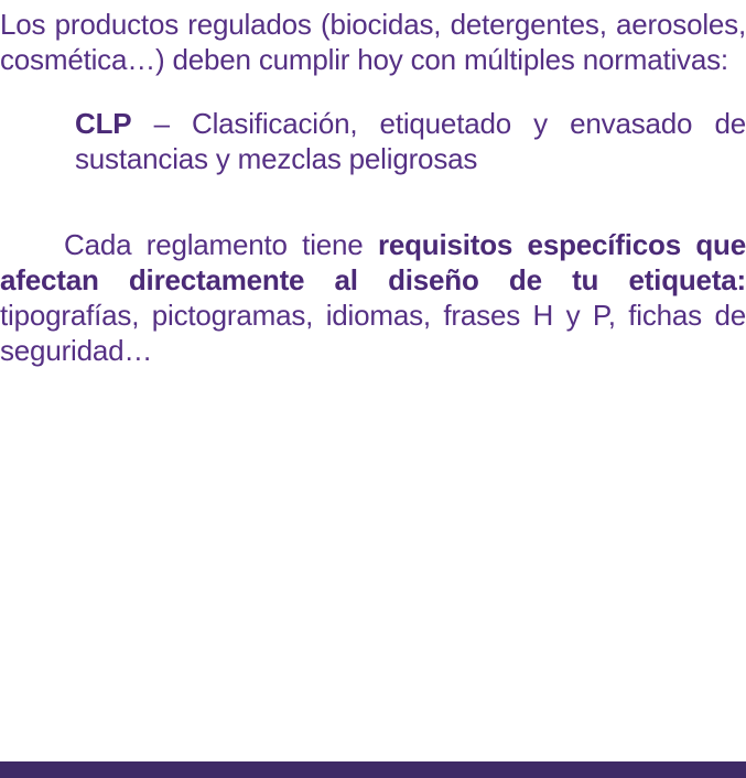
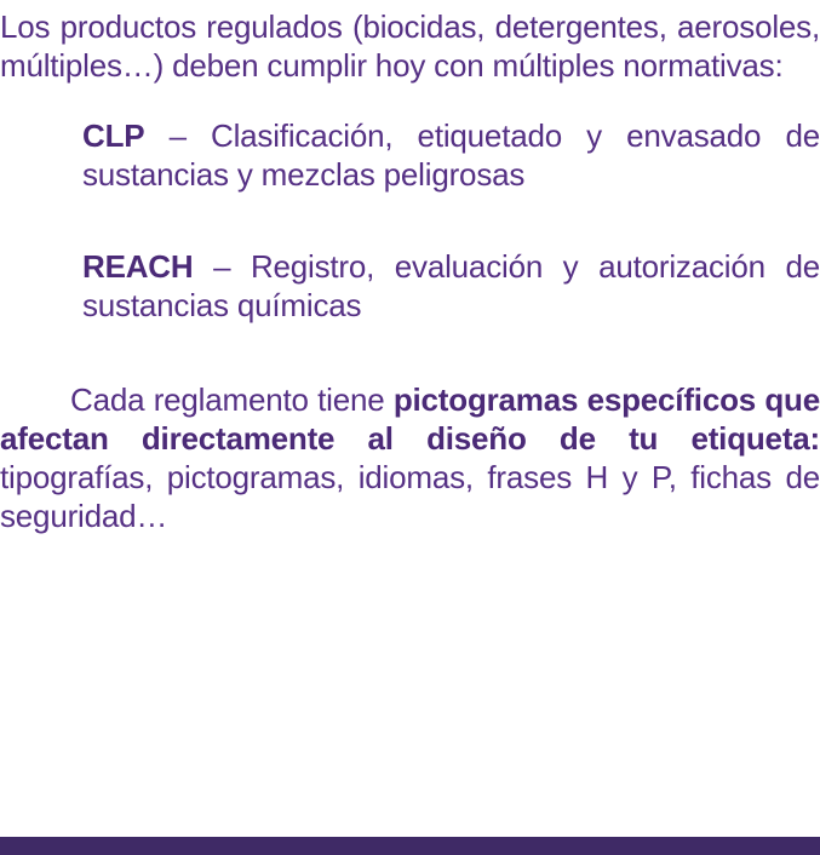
- Los productos regulados (biocidas, detergentes, aerosoles, cosmética…) deben cumplir hoy con múltiples normativas:
+ Los productos regulados (biocidas, detergentes, aerosoles, múltiples…) deben cumplir hoy con múltiples normativas:
  CLP – Clasificación, etiquetado y envasado de sustancias y mezclas peligrosas
+ REACH – Registro, evaluación y autorización de sustancias químicas
- Cada reglamento tiene requisitos específicos que afectan directamente al diseño de tu etiqueta: tipografías, pictogramas, idiomas, frases H y P, fichas de seguridad…
+ Cada reglamento tiene pictogramas específicos que afectan directamente al diseño de tu etiqueta: tipografías, pictogramas, idiomas, frases H y P, fichas de seguridad…
